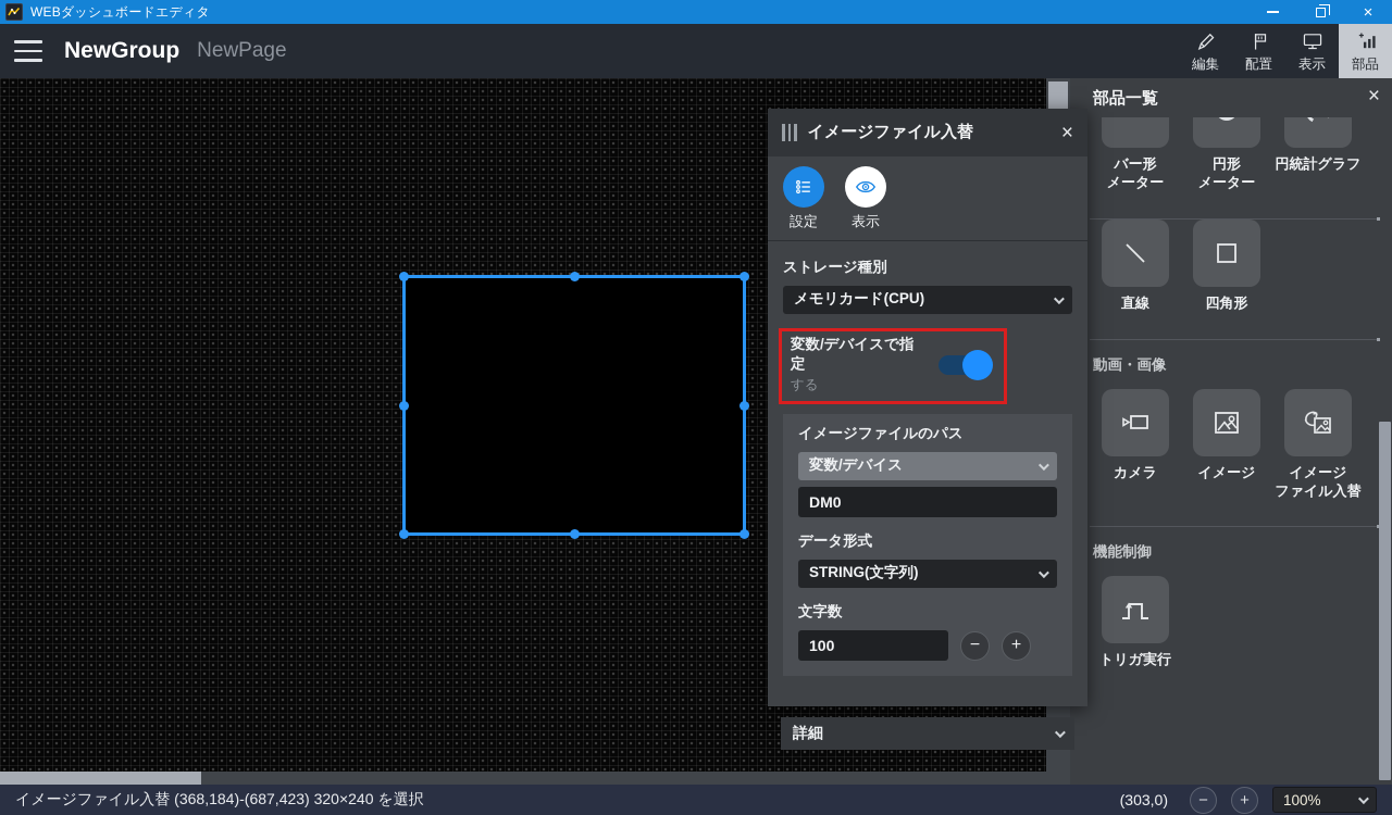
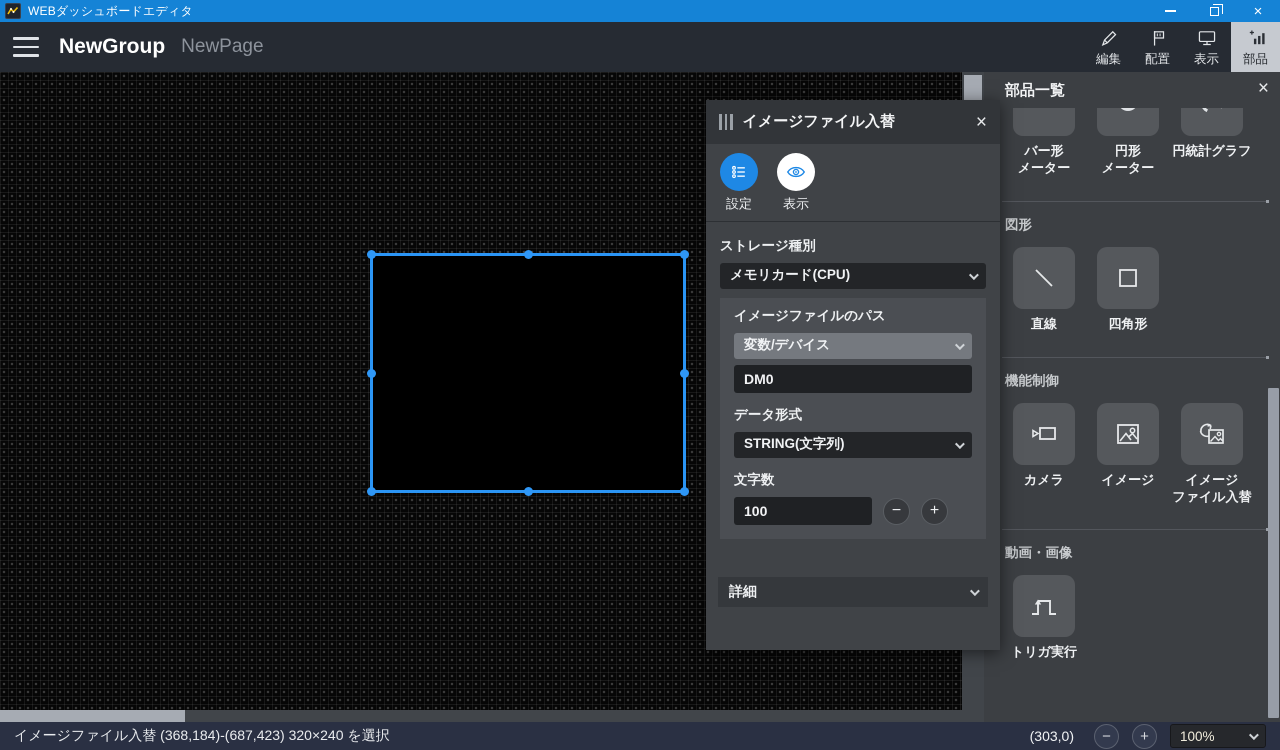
  WEBダッシュボードエディタ
  ×
  NewGroup
  NewPage
  編集
  配置
  表示
  部品
  部品一覧
  ×
  バー形
  メーター
  円形
  メーター
  円統計グラフ
+ 図形
  直線
  四角形
- 動画・画像
+ 機能制御
  カメラ
  イメージ
  イメージ
  ファイル入替
- 機能制御
+ 動画・画像
  トリガ実行
  イメージファイル入替
  ×
  設定
  表示
  ストレージ種別
  メモリカード(CPU)
- 変数/デバイスで指定
- する
  イメージファイルのパス
  変数/デバイス
  DM0
  データ形式
  STRING(文字列)
  文字数
  100
  −
  +
  詳細
  イメージファイル入替 (368,184)-(687,423) 320×240 を選択
  (303,0)
  −
  +
  100%
